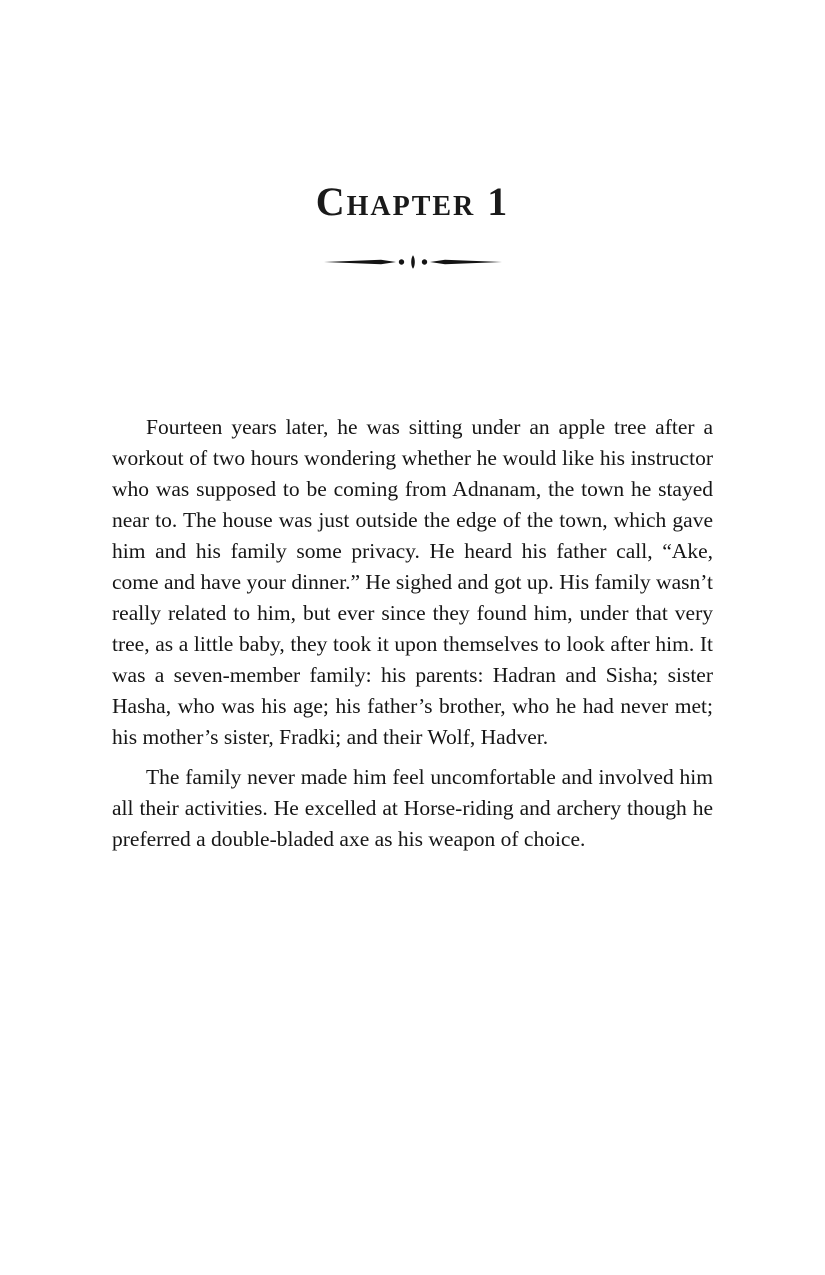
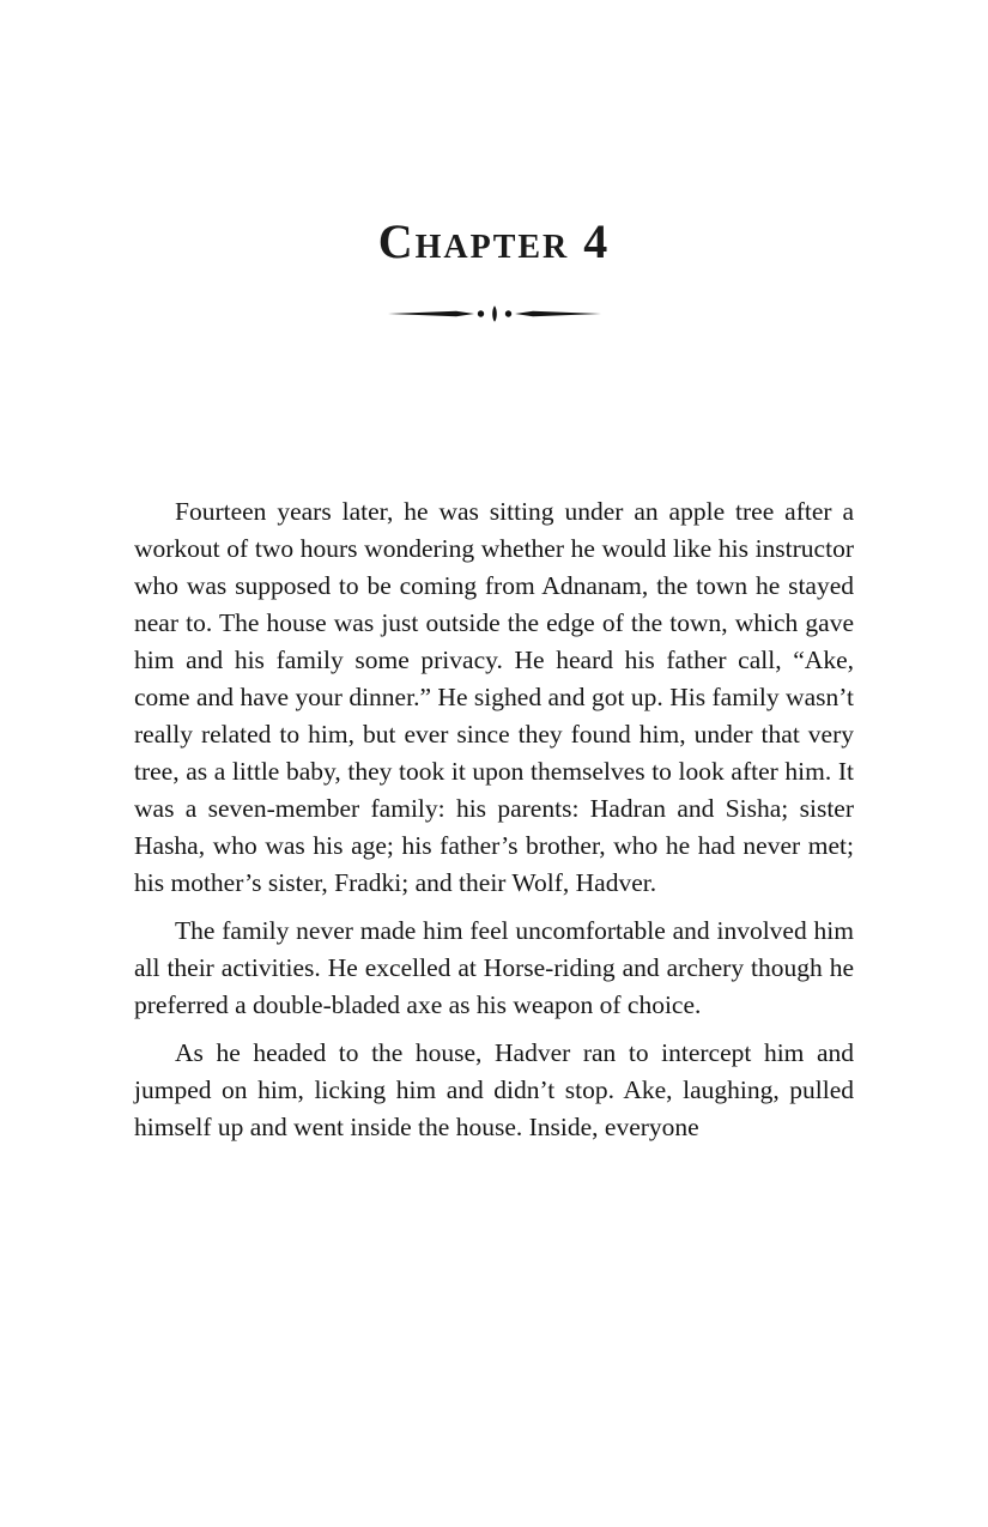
- Chapter 1
+ Chapter 4
  Fourteen years later, he was sitting under an apple tree after a workout of two hours wondering whether he would like his instructor who was supposed to be coming from Adnanam, the town he stayed near to. The house was just outside the edge of the town, which gave him and his family some privacy. He heard his father call, “Ake, come and have your dinner.” He sighed and got up. His family wasn’t really related to him, but ever since they found him, under that very tree, as a little baby, they took it upon themselves to look after him. It was a seven-member family: his parents: Hadran and Sisha; sister Hasha, who was his age; his father’s brother, who he had never met; his mother’s sister, Fradki; and their Wolf, Hadver.
  The family never made him feel uncomfortable and involved him all their activities. He excelled at Horse-riding and archery though he preferred a double-bladed axe as his weapon of choice.
+ As he headed to the house, Hadver ran to intercept him and jumped on him, licking him and didn’t stop. Ake, laughing, pulled himself up and went inside the house. Inside, everyone
